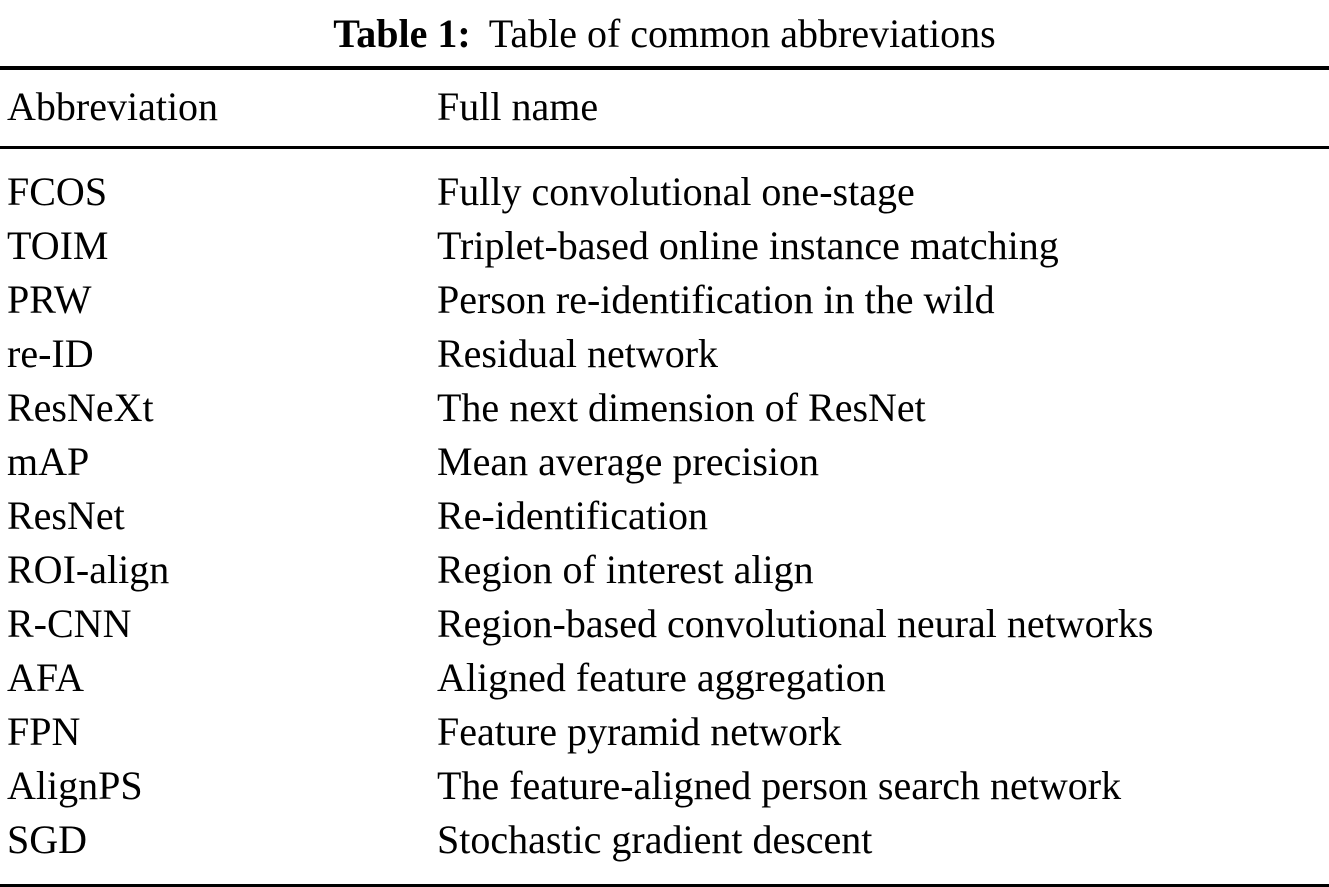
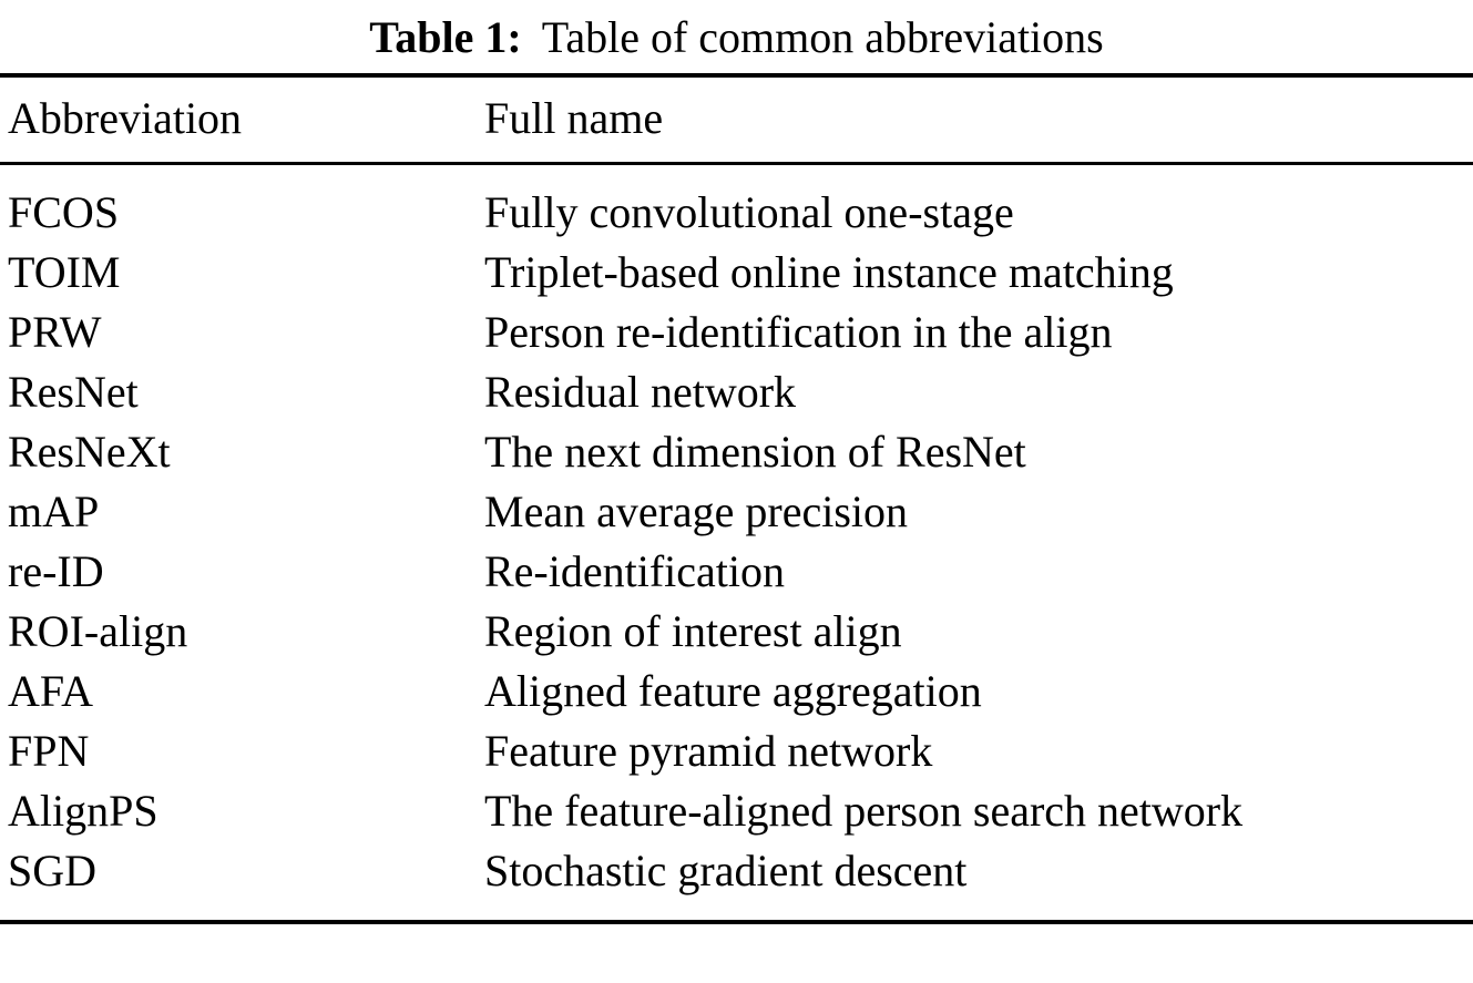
  Table 1:
  Table of common abbreviations
  Abbreviation
  Full name
  FCOS
  Fully convolutional one-stage
  TOIM
  Triplet-based online instance matching
  PRW
- Person re-identification in the wild
+ Person re-identification in the align
- re-ID
+ ResNet
  Residual network
  ResNeXt
  The next dimension of ResNet
  mAP
  Mean average precision
- ResNet
+ re-ID
  Re-identification
  ROI-align
  Region of interest align
- R-CNN
- Region-based convolutional neural networks
  AFA
  Aligned feature aggregation
  FPN
  Feature pyramid network
  AlignPS
  The feature-aligned person search network
  SGD
  Stochastic gradient descent
